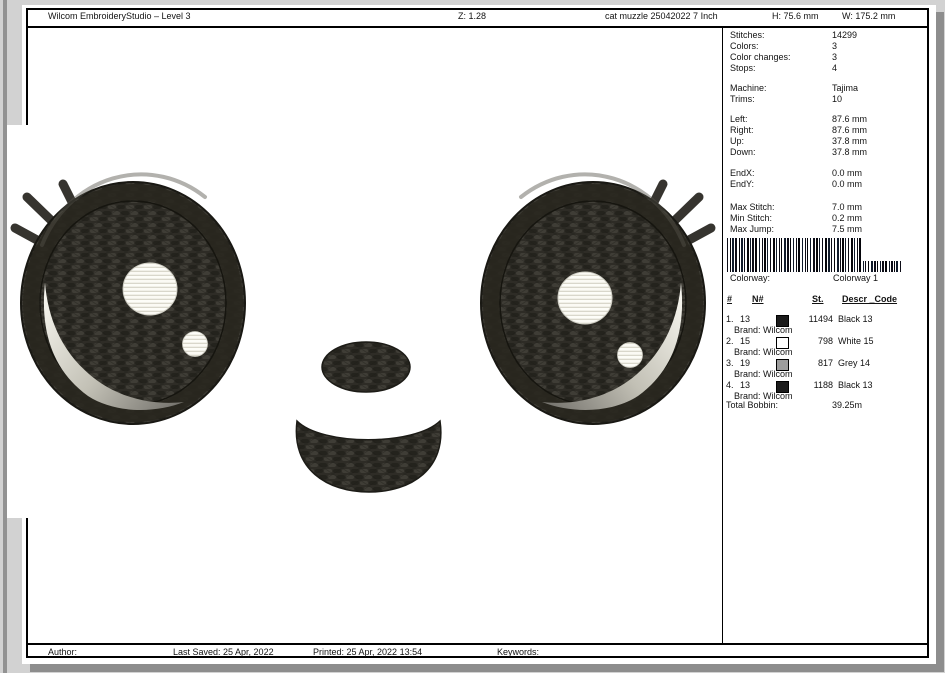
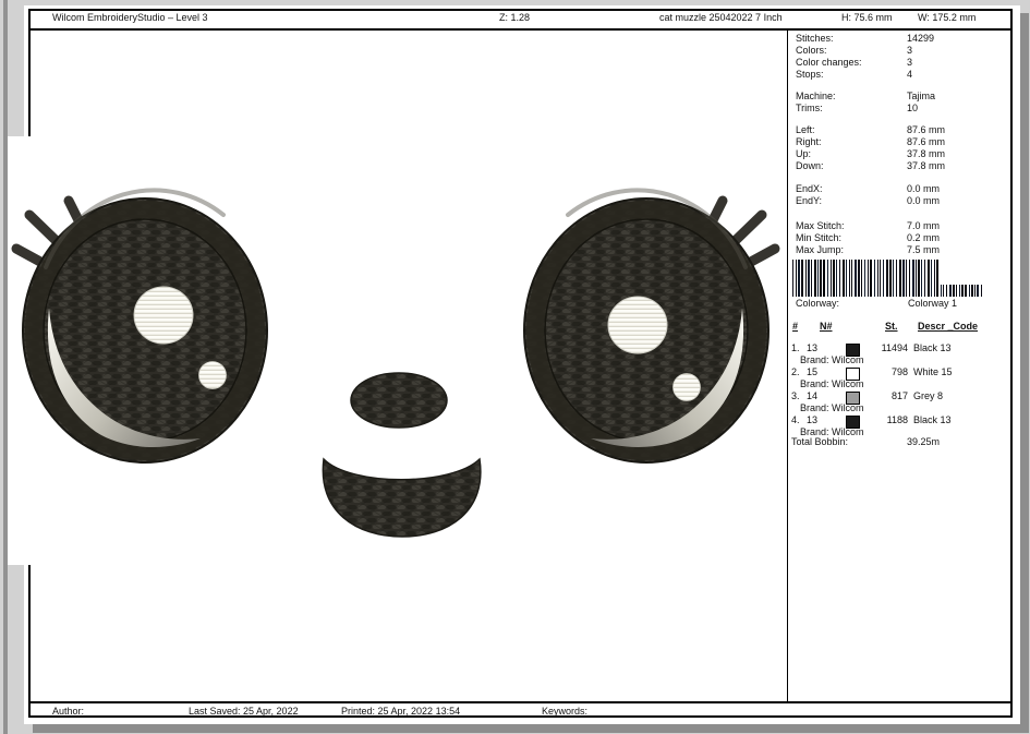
  Wilcom EmbroideryStudio – Level 3
  Z: 1.28
  cat muzzle 25042022 7 Inch
  H: 75.6 mm
  W: 175.2 mm
  Stitches:
  14299
  Colors:
  3
  Color changes:
  3
  Stops:
  4
  Machine:
  Tajima
  Trims:
  10
  Left:
  87.6 mm
  Right:
  87.6 mm
  Up:
  37.8 mm
  Down:
  37.8 mm
  EndX:
  0.0 mm
  EndY:
  0.0 mm
  Max Stitch:
  7.0 mm
  Min Stitch:
  0.2 mm
  Max Jump:
  7.5 mm
  Colorway:
  Colorway 1
  #
  N#
  St.
  Descr _Code
  1.
  13
  11494
  Black 13
  Brand: Wilcom
  2.
  15
  798
  White 15
  Brand: Wilcom
  3.
- 19
+ 14
  817
- Grey 14
+ Grey 8
  Brand: Wilcom
  4.
  13
  1188
  Black 13
  Brand: Wilcom
  Total Bobbin:
  39.25m
  Author:
  Last Saved: 25 Apr, 2022
  Printed: 25 Apr, 2022 13:54
  Keywords:
